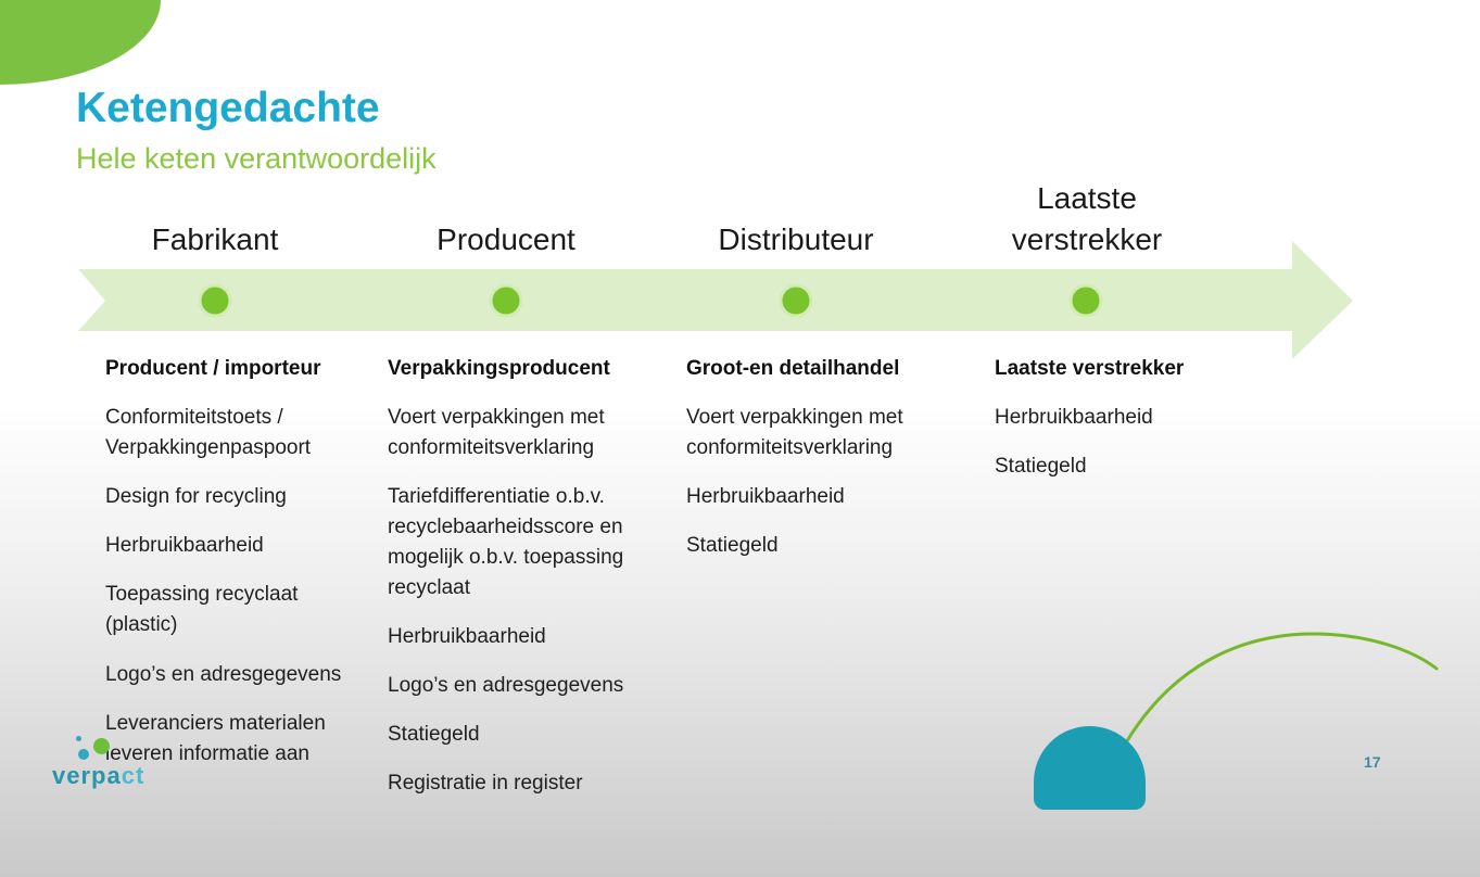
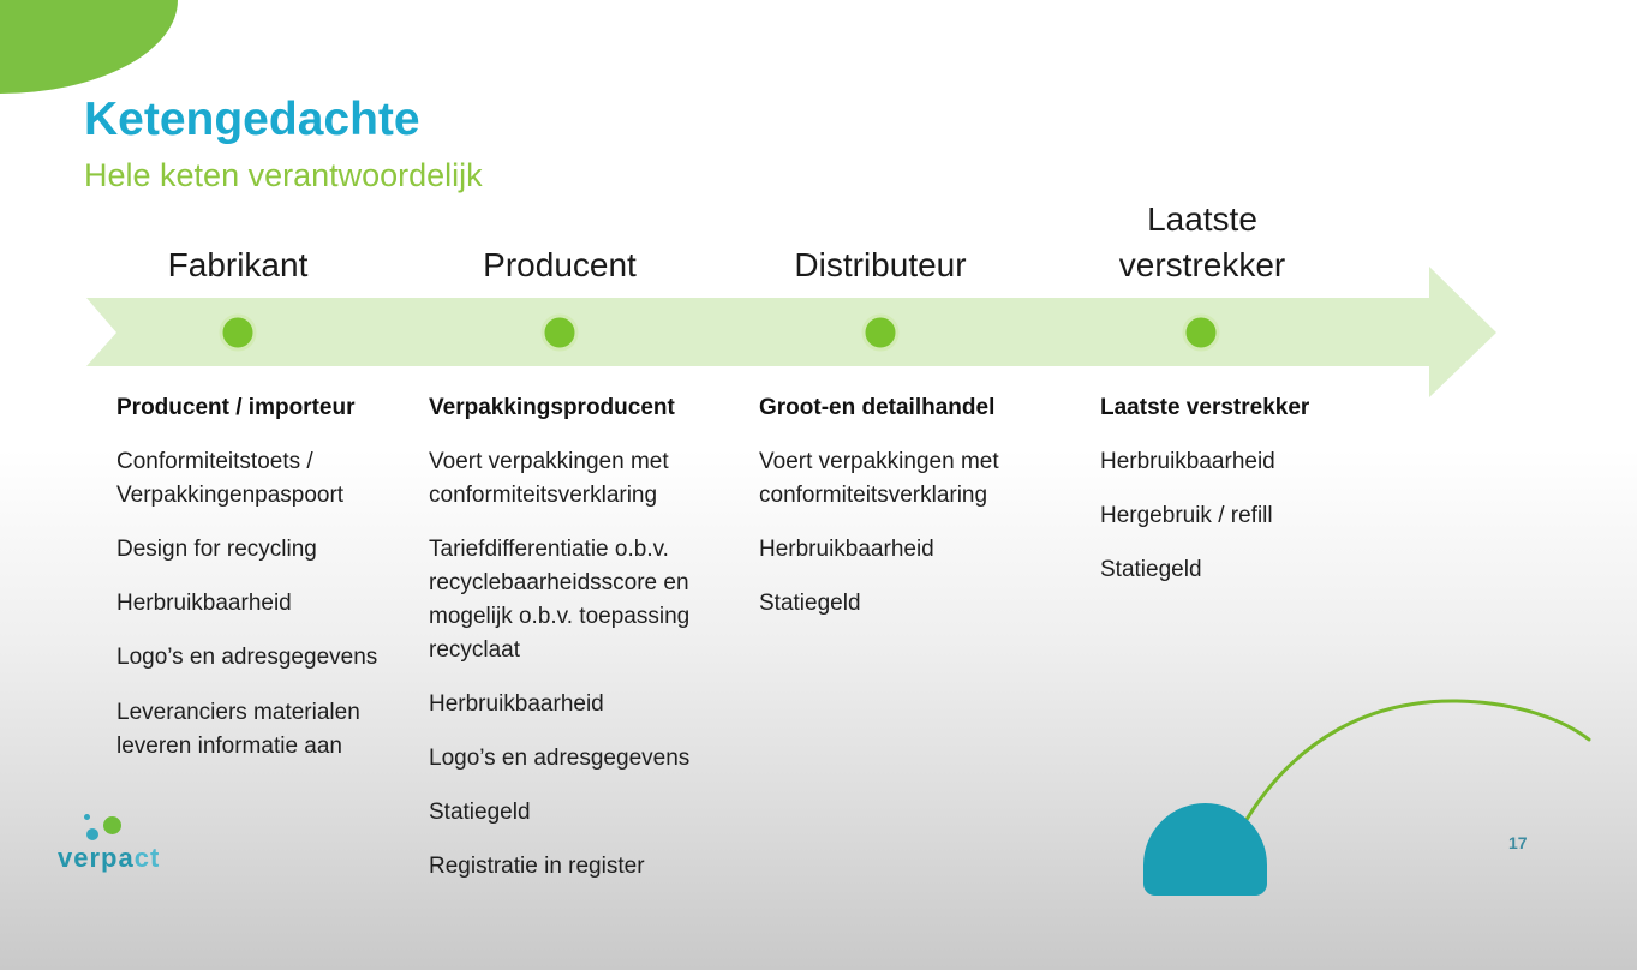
  Ketengedachte
  Hele keten verantwoordelijk
  Fabrikant
  Producent
  Distributeur
  Laatste verstrekker
  Producent / importeur
  Conformiteitstoets / Verpakkingenpaspoort
  Design for recycling
  Herbruikbaarheid
- Toepassing recyclaat (plastic)
  Logo’s en adresgegevens
  Leveranciers materialen leveren informatie aan
  Verpakkingsproducent
  Voert verpakkingen met conformiteitsverklaring
  Tariefdifferentiatie o.b.v. recyclebaarheidsscore en mogelijk o.b.v. toepassing recyclaat
  Herbruikbaarheid
  Logo’s en adresgegevens
  Statiegeld
  Registratie in register
  Groot-en detailhandel
  Voert verpakkingen met conformiteitsverklaring
  Herbruikbaarheid
  Statiegeld
  Laatste verstrekker
  Herbruikbaarheid
+ Hergebruik / refill
  Statiegeld
  verpact
  17
